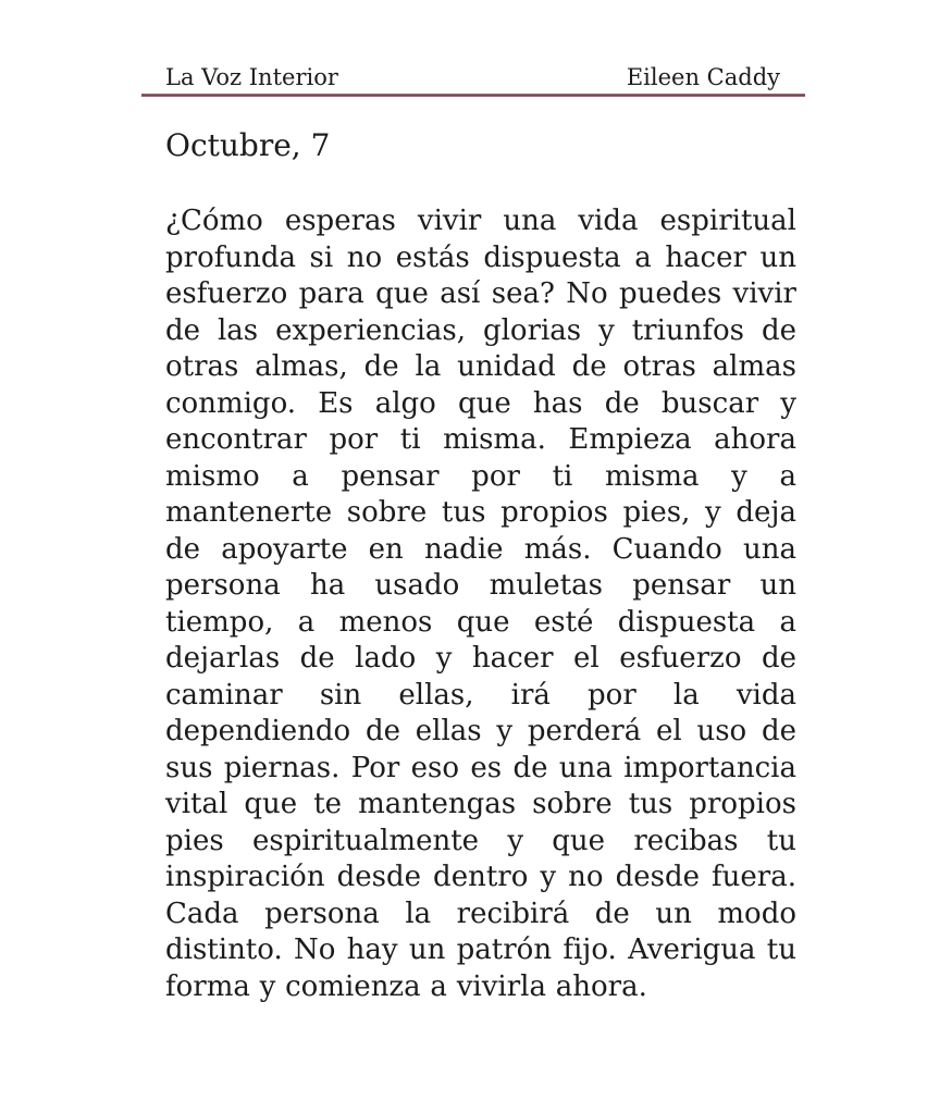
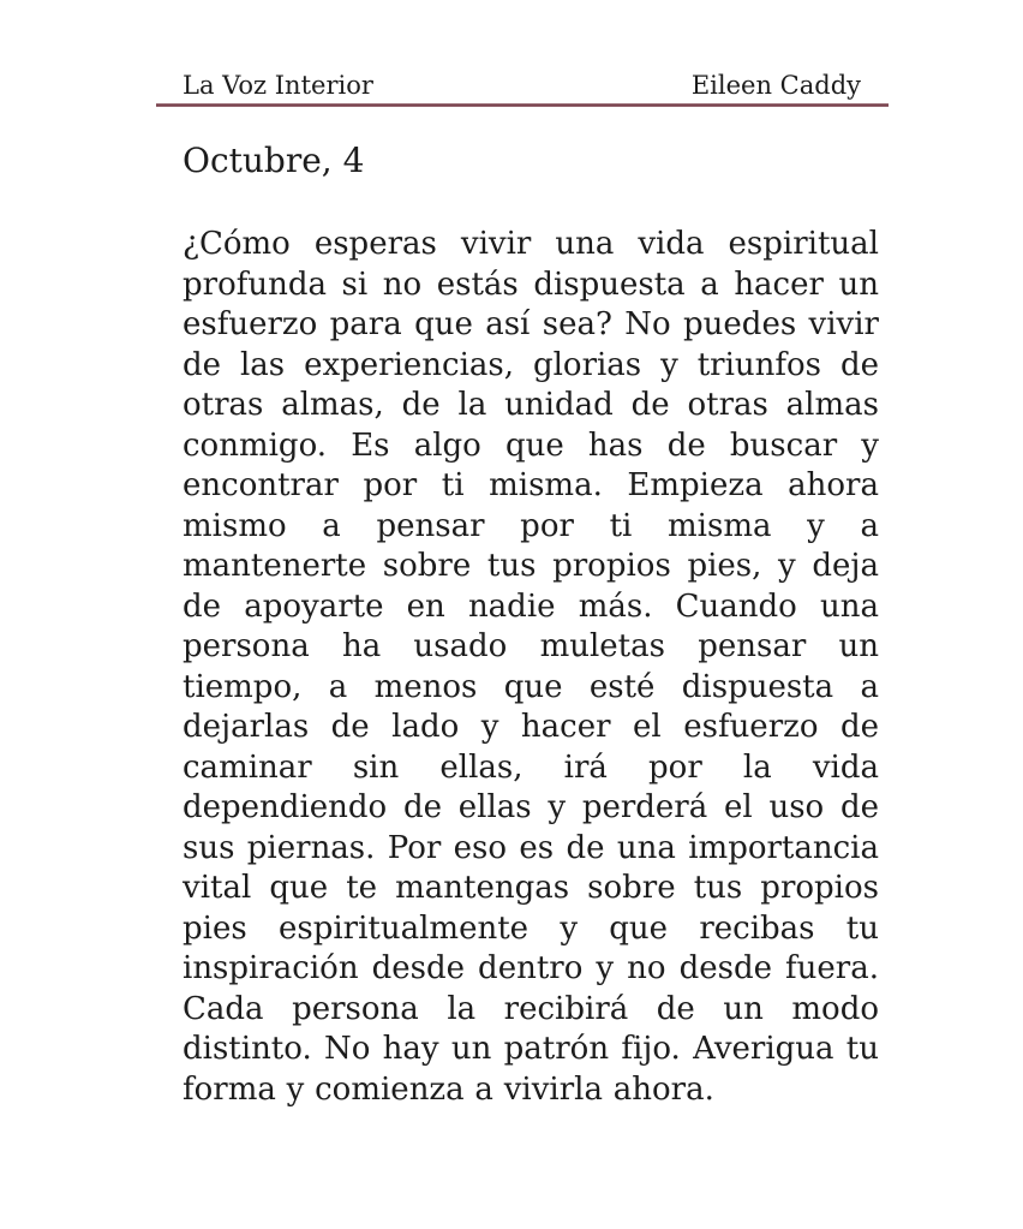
  La Voz Interior
  Eileen Caddy
- Octubre, 7
+ Octubre, 4
  ¿Cómo esperas vivir una vida espiritual profunda si no estás dispuesta a hacer un esfuerzo para que así sea? No puedes vivir de las experiencias, glorias y triunfos de otras almas, de la unidad de otras almas conmigo. Es algo que has de buscar y encontrar por ti misma. Empieza ahora mismo a pensar por ti misma y a mantenerte sobre tus propios pies, y deja de apoyarte en nadie más. Cuando una persona ha usado muletas pensar un tiempo, a menos que esté dispuesta a dejarlas de lado y hacer el esfuerzo de caminar sin ellas, irá por la vida dependiendo de ellas y perderá el uso de sus piernas. Por eso es de una importancia vital que te mantengas sobre tus propios pies espiritualmente y que recibas tu inspiración desde dentro y no desde fuera. Cada persona la recibirá de un modo distinto. No hay un patrón fijo. Averigua tu forma y comienza a vivirla ahora.
